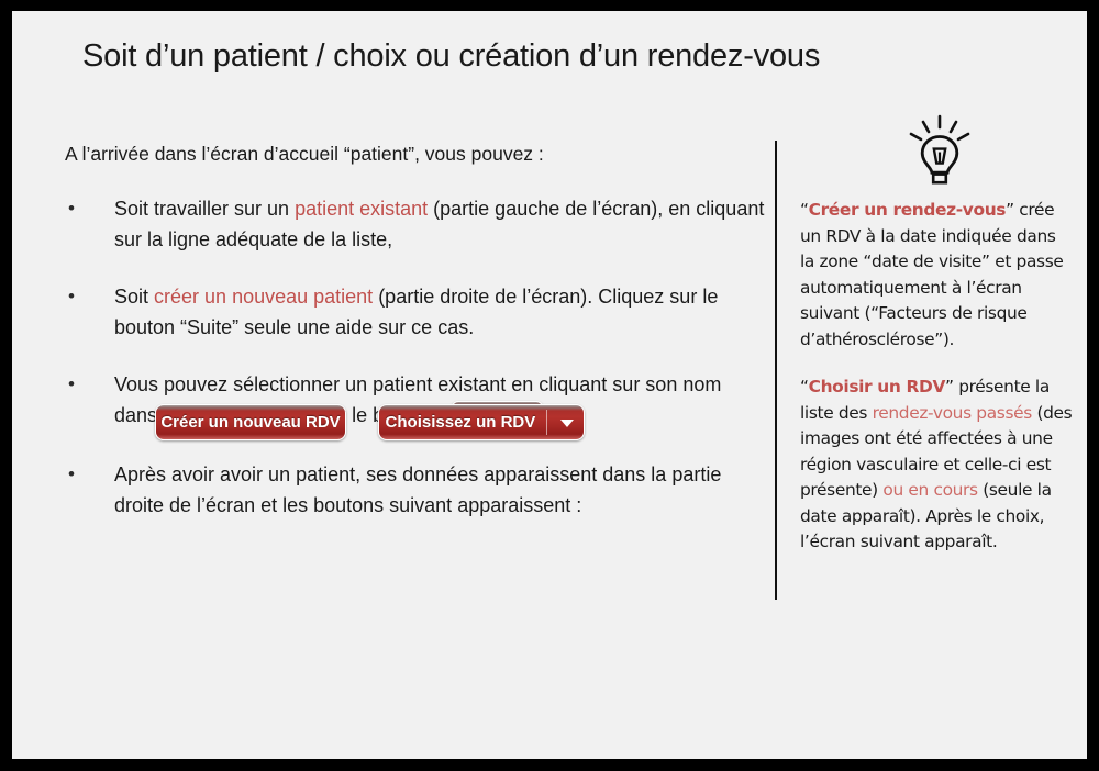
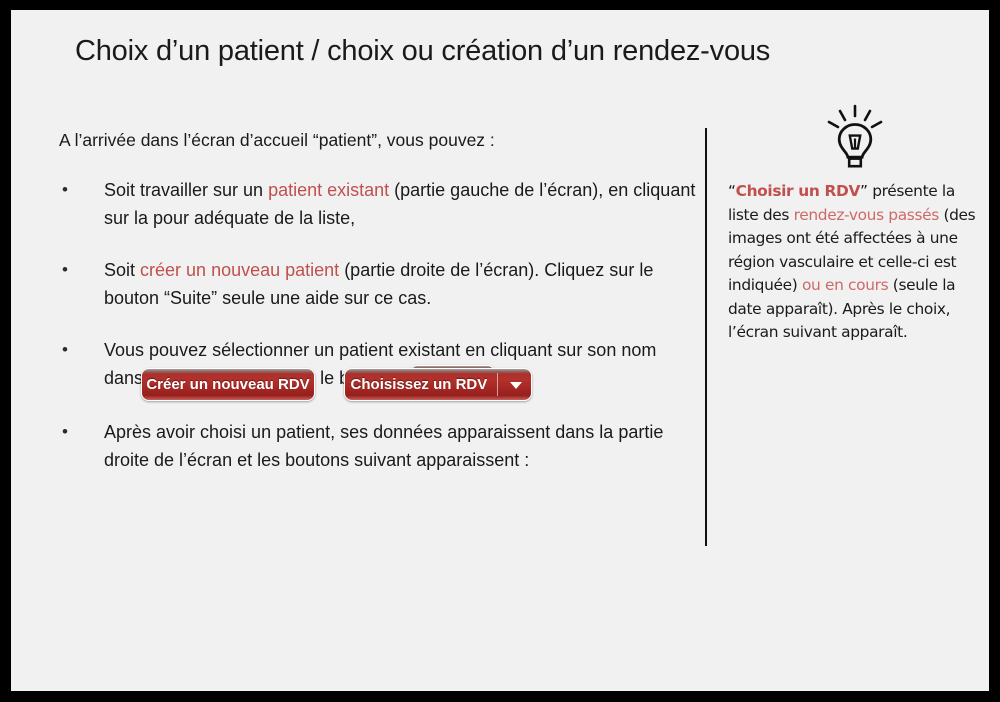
- Soit d’un patient / choix ou création d’un rendez-vous
+ Choix d’un patient / choix ou création d’un rendez-vous
  A l’arrivée dans l’écran d’accueil “patient”, vous pouvez :
  •
- Soit travailler sur un patient existant (partie gauche de l’écran), en cliquant sur la ligne adéquate de la liste,
+ Soit travailler sur un patient existant (partie gauche de l’écran), en cliquant sur la pour adéquate de la liste,
  •
  Soit créer un nouveau patient (partie droite de l’écran). Cliquez sur le bouton “Suite” seule une aide sur ce cas.
  •
  •
- Après avoir avoir un patient, ses données apparaissent dans la partie droite de l’écran et les boutons suivant apparaissent :
+ Après avoir choisi un patient, ses données apparaissent dans la partie droite de l’écran et les boutons suivant apparaissent :
  Créer un nouveau RDV Choisissez un RDV
- “Créer un rendez-vous” crée un RDV à la date indiquée dans la zone “date de visite” et passe automatiquement à l’écran suivant (“Facteurs de risque d’athérosclérose”).
- “Choisir un RDV” présente la liste des rendez-vous passés (des images ont été affectées à une région vasculaire et celle-ci est présente) ou en cours (seule la date apparaît). Après le choix, l’écran suivant apparaît.
+ “Choisir un RDV” présente la liste des rendez-vous passés (des images ont été affectées à une région vasculaire et celle-ci est indiquée) ou en cours (seule la date apparaît). Après le choix, l’écran suivant apparaît.
